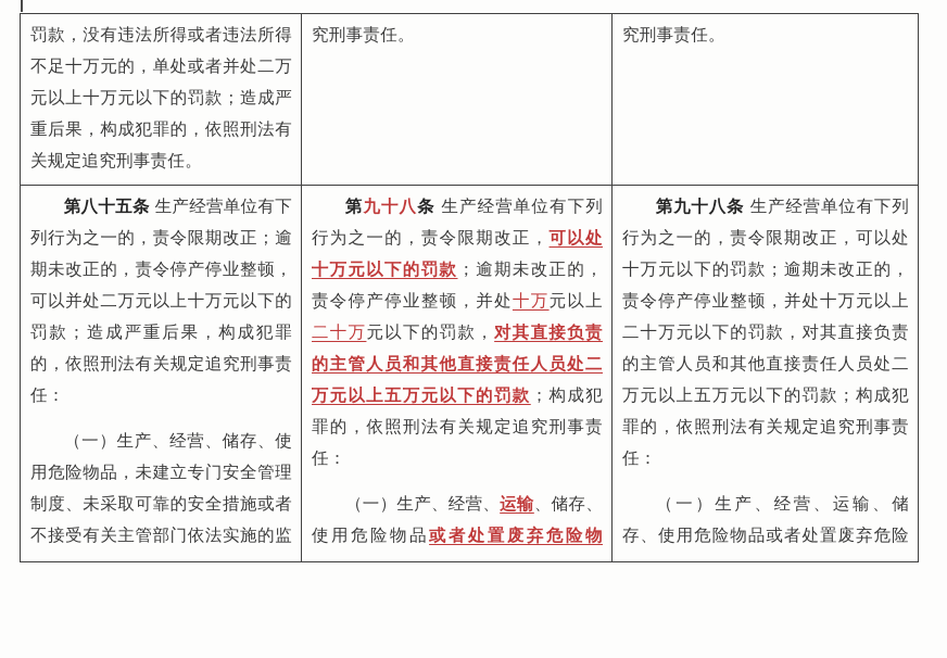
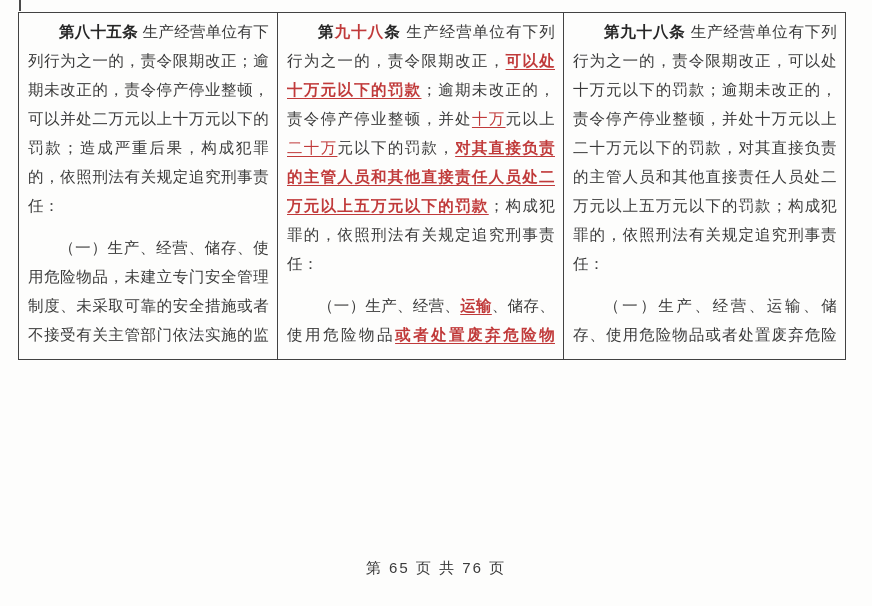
- 罚款，没有违法所得或者违法所得不足十万元的，单处或者并处二万元以上十万元以下的罚款；造成严重后果，构成犯罪的，依照刑法有关规定追究刑事责任。	究刑事责任。	究刑事责任。
  第八十五条 生产经营单位有下列行为之一的，责令限期改正；逾期未改正的，责令停产停业整顿，可以并处二万元以上十万元以下的罚款；造成严重后果，构成犯罪的，依照刑法有关规定追究刑事责任：（一）生产、经营、储存、使用危险物品，未建立专门安全管理制度、未采取可靠的安全措施或者不接受有关主管部门依法实施的监	第九十八条 生产经营单位有下列行为之一的，责令限期改正，可以处十万元以下的罚款；逾期未改正的，责令停产停业整顿，并处十万元以上二十万元以下的罚款，对其直接负责的主管人员和其他直接责任人员处二万元以上五万元以下的罚款；构成犯罪的，依照刑法有关规定追究刑事责任：（一）生产、经营、运输、储存、使用危险物品或者处置废弃危险物	第九十八条 生产经营单位有下列行为之一的，责令限期改正，可以处十万元以下的罚款；逾期未改正的，责令停产停业整顿，并处十万元以上二十万元以下的罚款，对其直接负责的主管人员和其他直接责任人员处二万元以上五万元以下的罚款；构成犯罪的，依照刑法有关规定追究刑事责任：（一）生产、经营、运输、储存、使用危险物品或者处置废弃危险
+ 第 65 页 共 76 页
